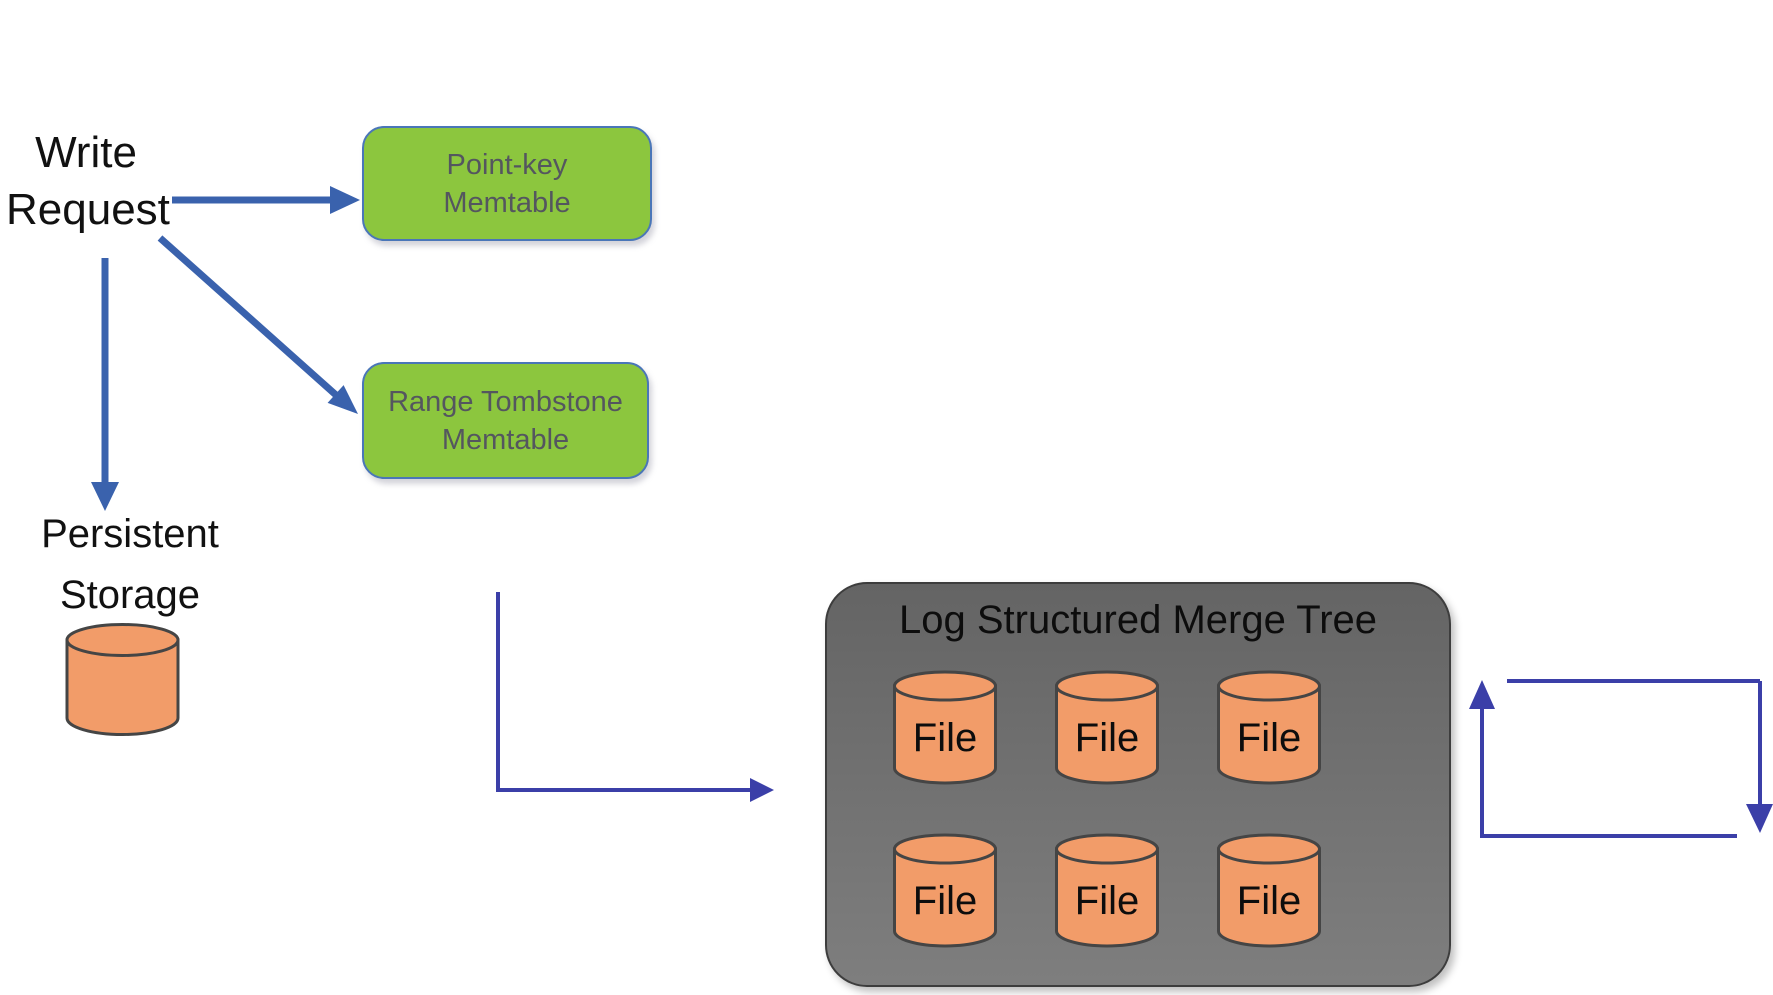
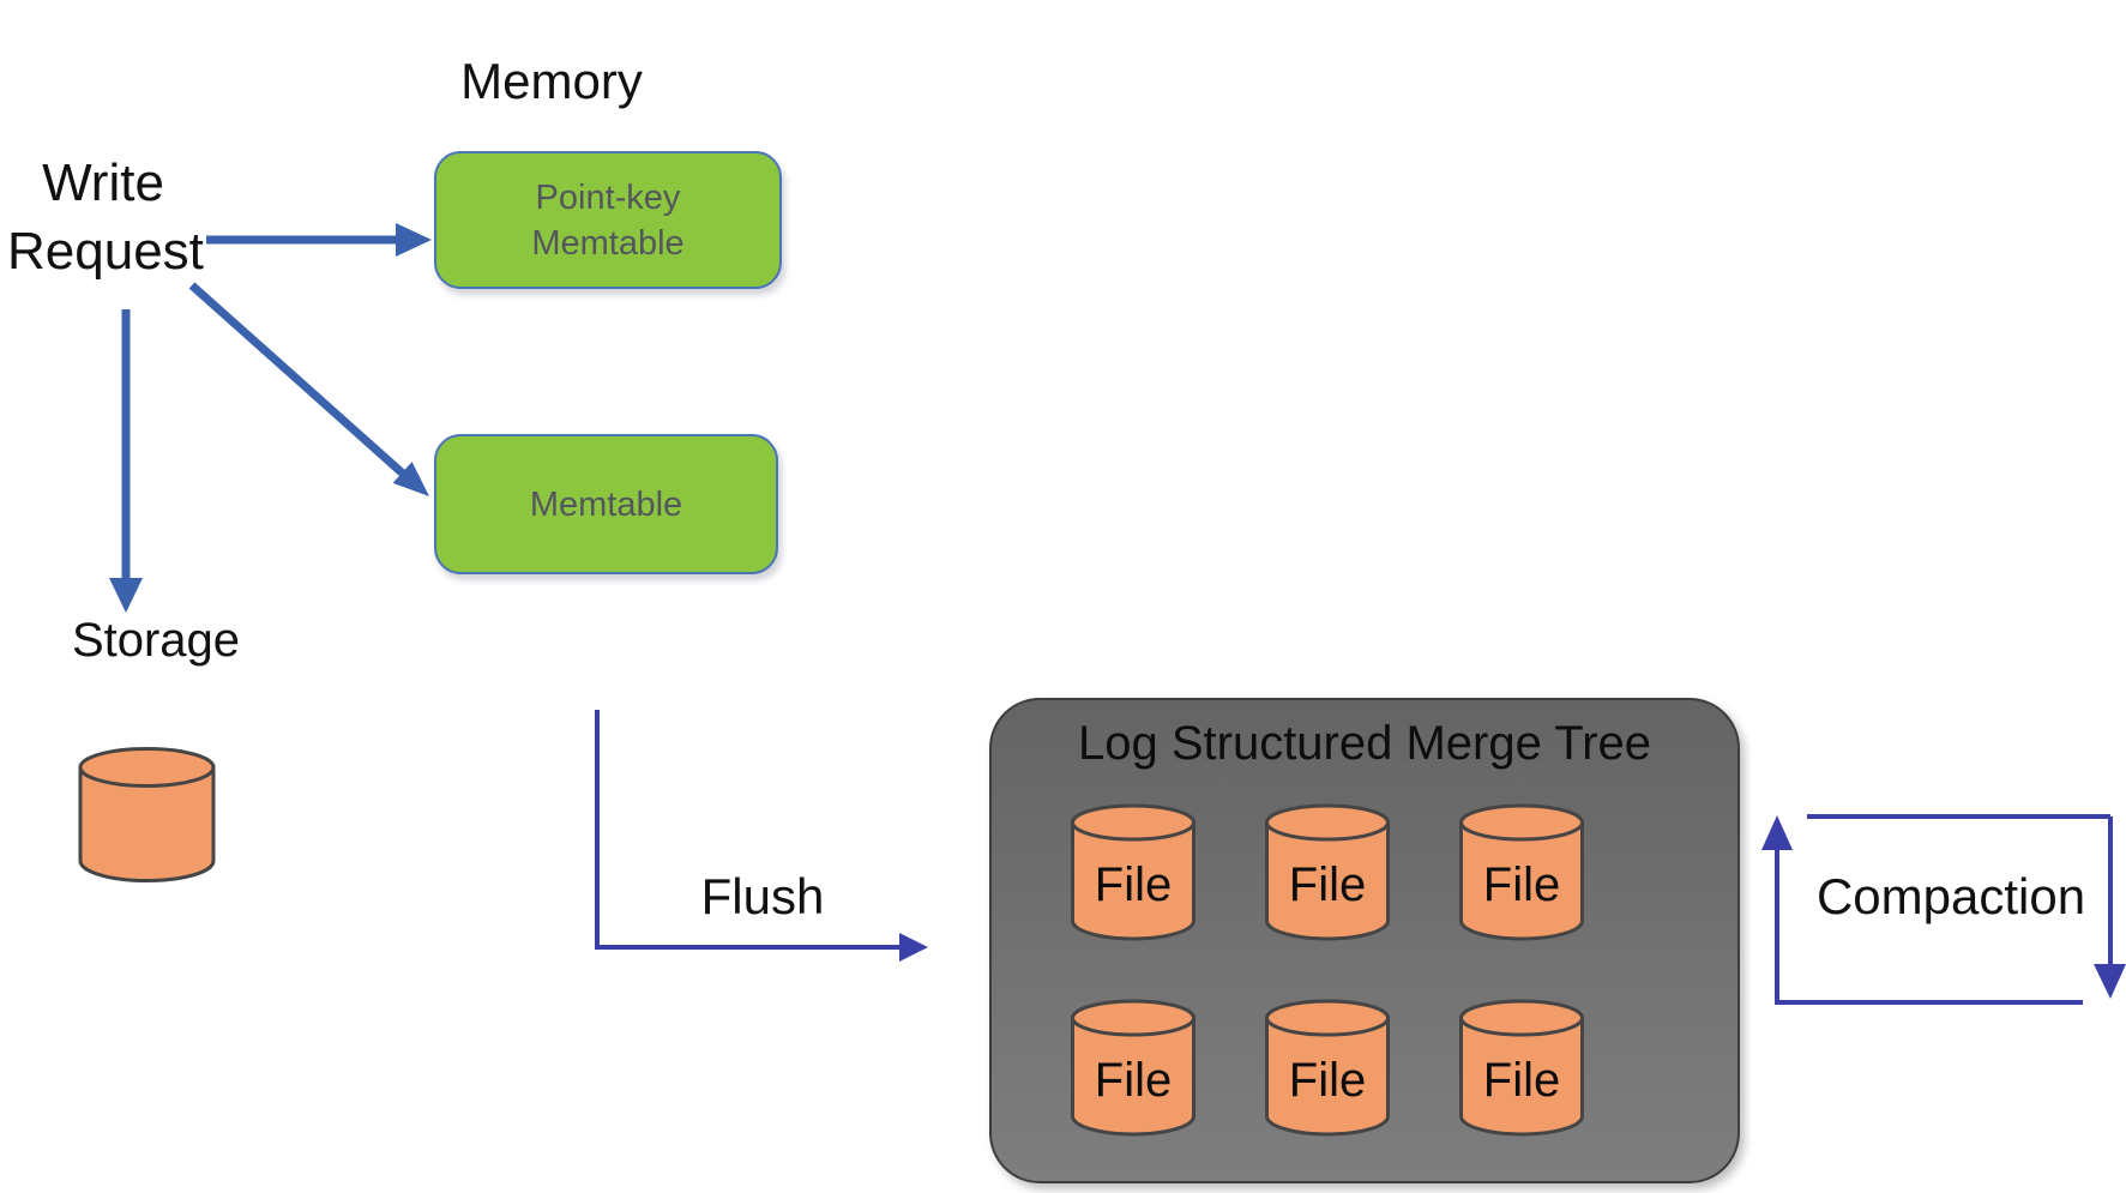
+ Memory
  Write
  Request
- Persistent
  Storage
+ Flush
+ Compaction
  Point-key
  Memtable
- Range Tombstone
  Memtable
  Log Structured Merge Tree
  File
  File
  File
  File
  File
  File
